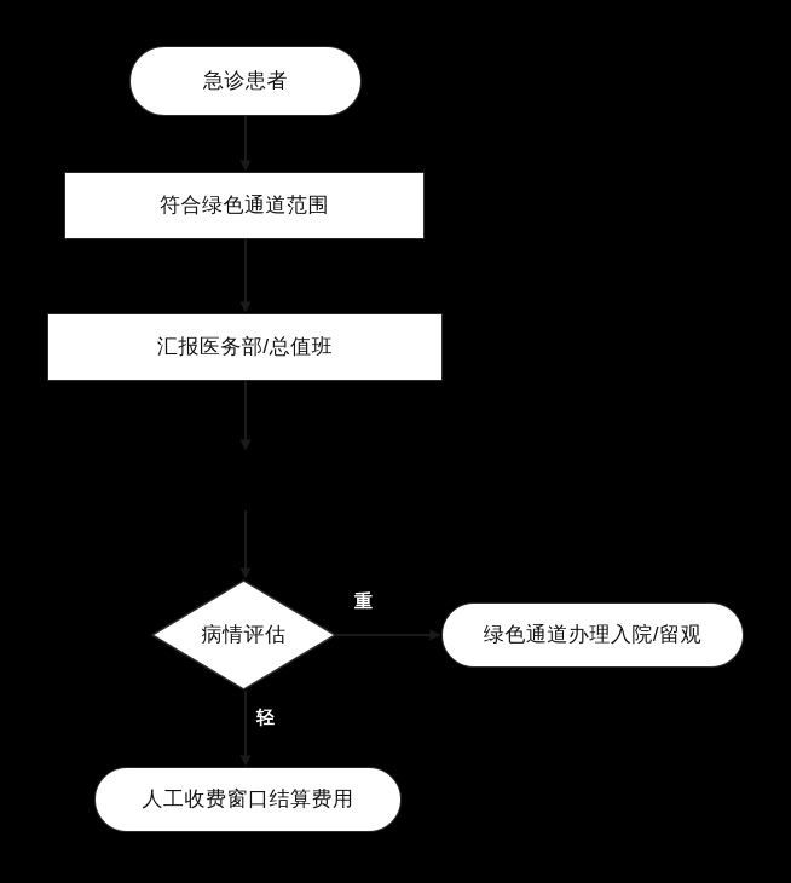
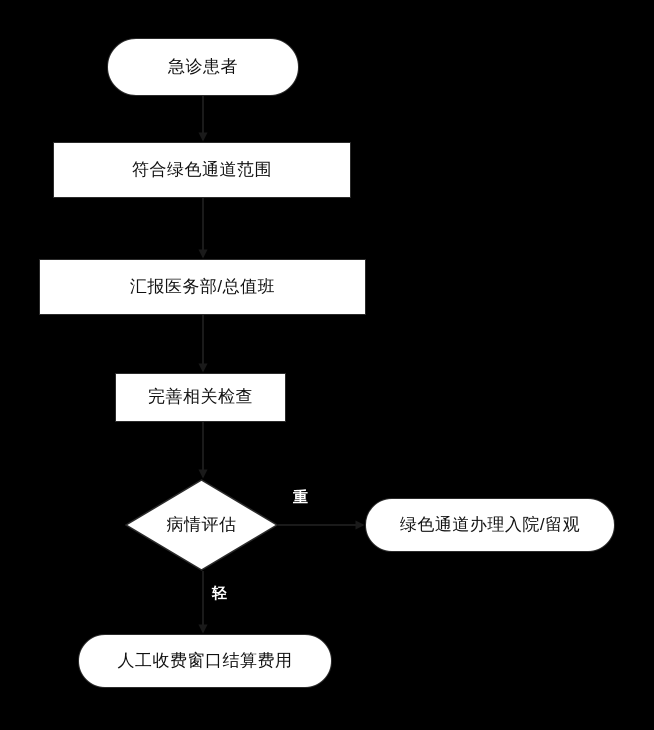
  急诊患者
  符合绿色通道范围
  汇报医务部/总值班
+ 完善相关检查
  病情评估
  绿色通道办理入院/留观
  人工收费窗口结算费用
  重
  轻
